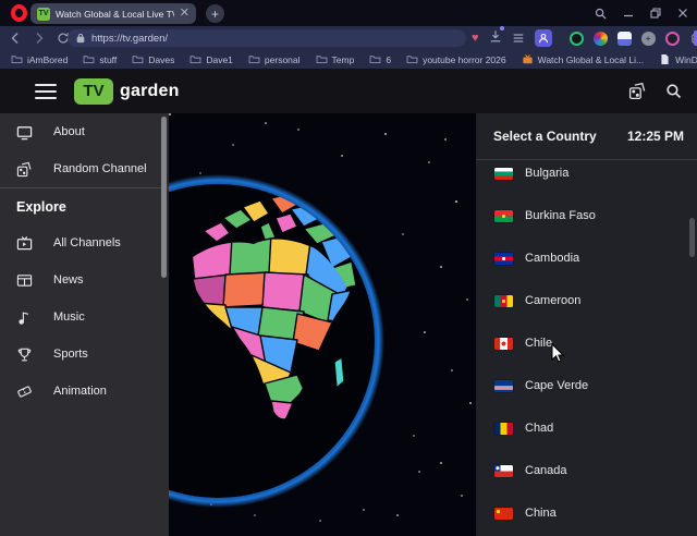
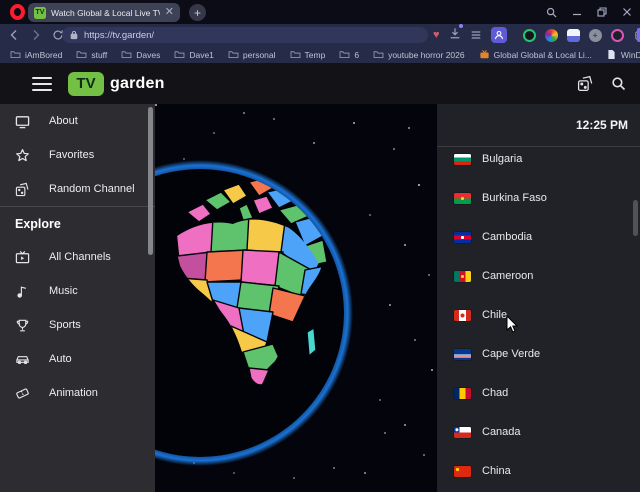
  Watch Global & Local Live T
  ✕
  +
  https://tv.garden/
  ♥
  +
  iAmBored
  stuff
  Daves
  Dave1
  personal
  Temp
  6
  youtube horror 2026
- Watch Global & Local Li...
+ Global Global & Local Li...
  WinD
  TV
  garden
  About
+ Favorites
  Random Channel
  Explore
  All Channels
- News
  Music
  Sports
+ Auto
  Animation
- Select a Country
  12:25 PM
  Bulgaria
  Burkina Faso
  Cambodia
  Cameroon
  Chile
  Cape Verde
  Chad
  Canada
  China
